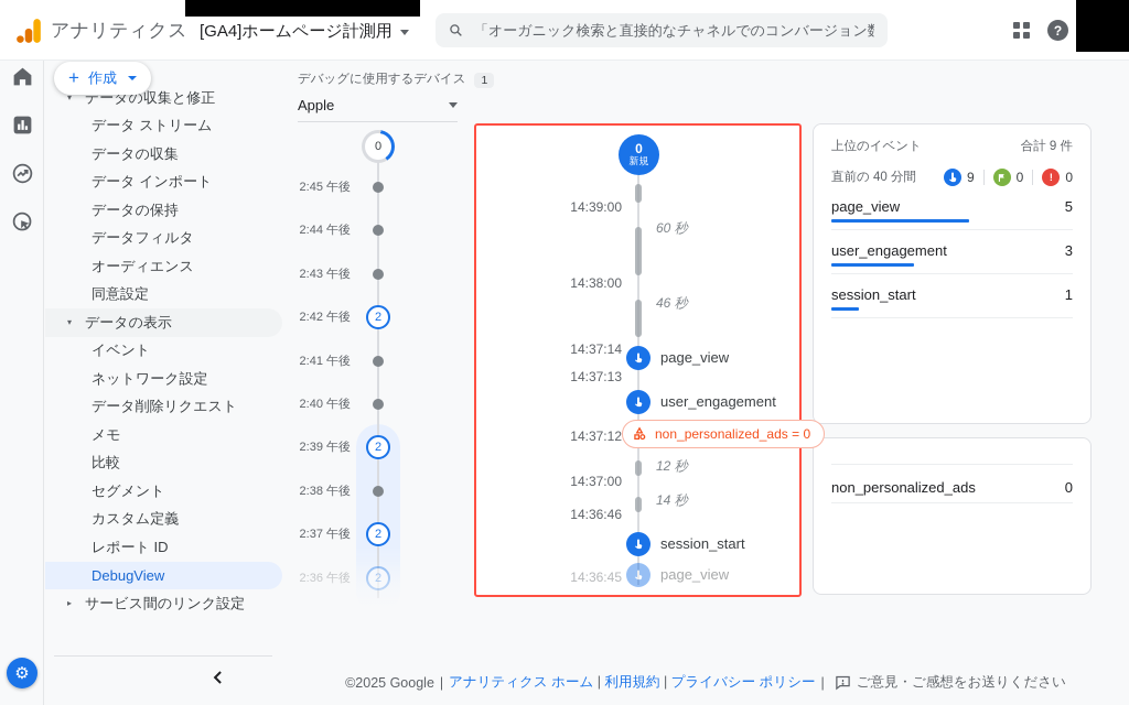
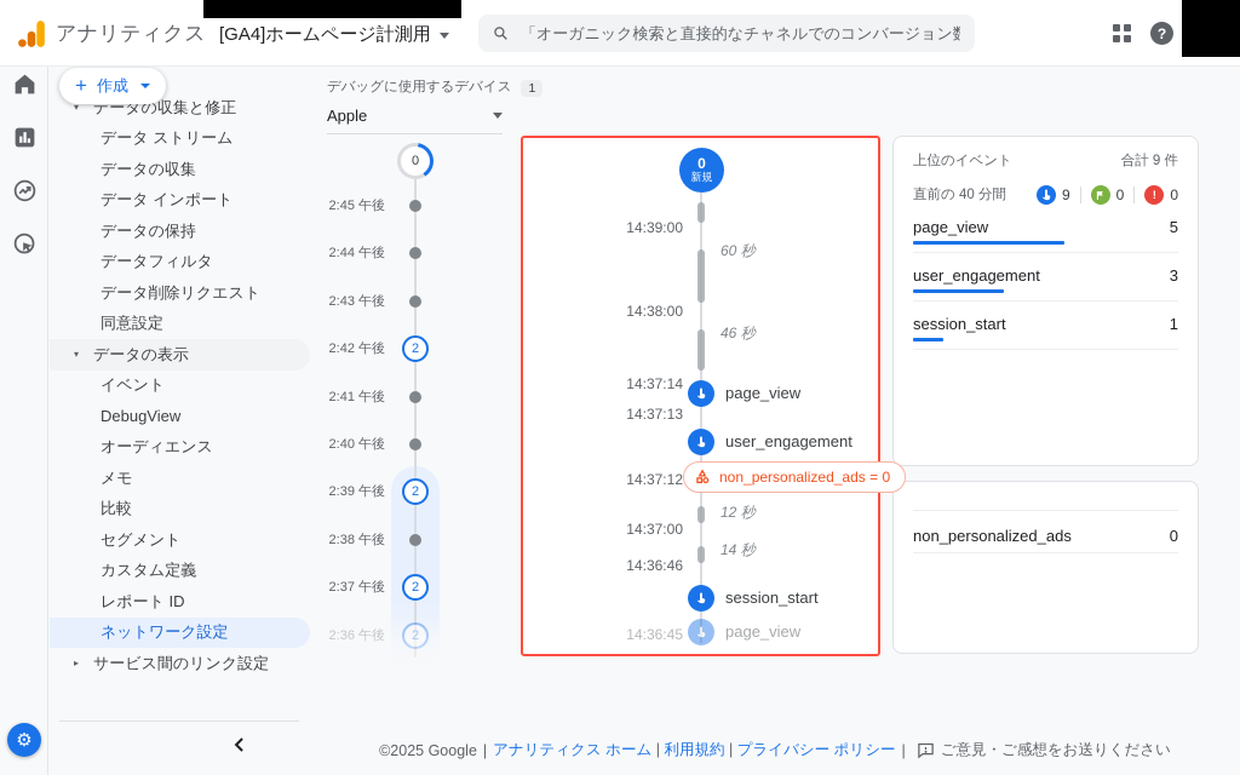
  アナリティクス
  [GA4]ホームページ計測用
  「オーガニック検索と直接的なチャネルでのコンバージョン
  ?
  ⚙
  +
  作成
  ▾
  データの収集と修正
  データ ストリーム
  データの収集
  データ インポート
  データの保持
  データフィルタ
- オーディエンス
+ データ削除リクエスト
  同意設定
  ▾
  データの表示
  イベント
- ネットワーク設定
+ DebugView
- データ削除リクエスト
+ オーディエンス
  メモ
  比較
  セグメント
  カスタム定義
  レポート ID
- DebugView
+ ネットワーク設定
  ▸
  サービス間のリンク設定
  デバッグに使用するデバイス
  1
  Apple
  0
  2:45 午後
  2:44 午後
  2:43 午後
  2:42 午後
  2
  2:41 午後
  2:40 午後
  2:39 午後
  2
  2:38 午後
  2:37 午後
  2
  0
  新規
  14:39:00
  60 秒
  14:38:00
  46 秒
  14:37:14
  page_view
  14:37:13
  user_engagement
  non_personalized_ads = 0
  14:37:12
  12 秒
  14:37:00
  14 秒
  14:36:46
  session_start
  page_view
  14:36:45
  上位のイベント
  合計 9 件
  直前の 40 分間
  9
  0
  !
  0
  page_view
  5
  user_engagement
  3
  session_start
  1
  non_personalized_ads
  0
  ©2025 Google
  |
  アナリティクス ホーム | 利用規約 | プライバシー ポリシー
  |
  ご意見・ご感想をお送りください
